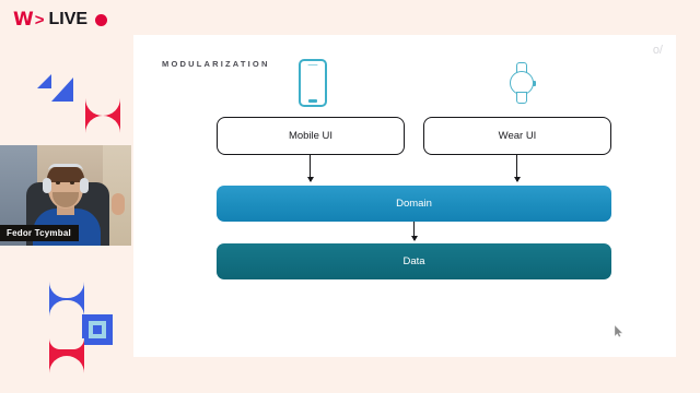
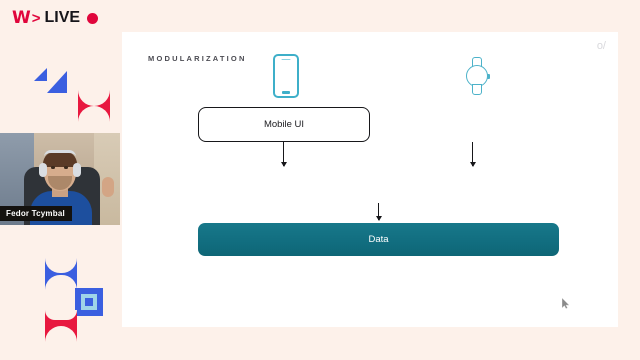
  W
  >
  LIVE
  Fedor Tcymbal
  MODULARIZATION
  o/
  Mobile UI
- Wear UI
- Domain
  Data
